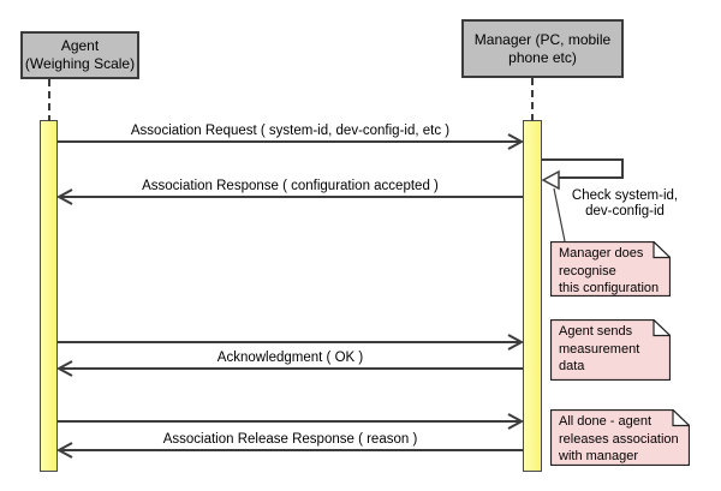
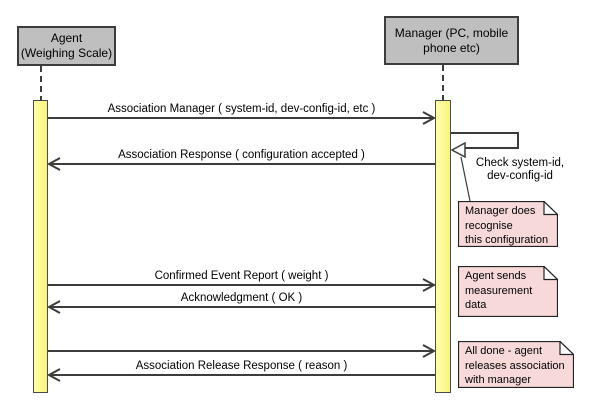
  Agent
  (Weighing Scale)
  Manager (PC, mobile
  phone etc)
- Association Request ( system-id, dev-config-id, etc )
+ Association Manager ( system-id, dev-config-id, etc )
  Association Response ( configuration accepted )
+ Confirmed Event Report ( weight )
  Acknowledgment ( OK )
  Association Release Response ( reason )
  Check system-id,
  dev-config-id
  Manager does
  recognise
  this configuration
  Agent sends
  measurement
  data
  All done - agent
  releases association
  with manager
